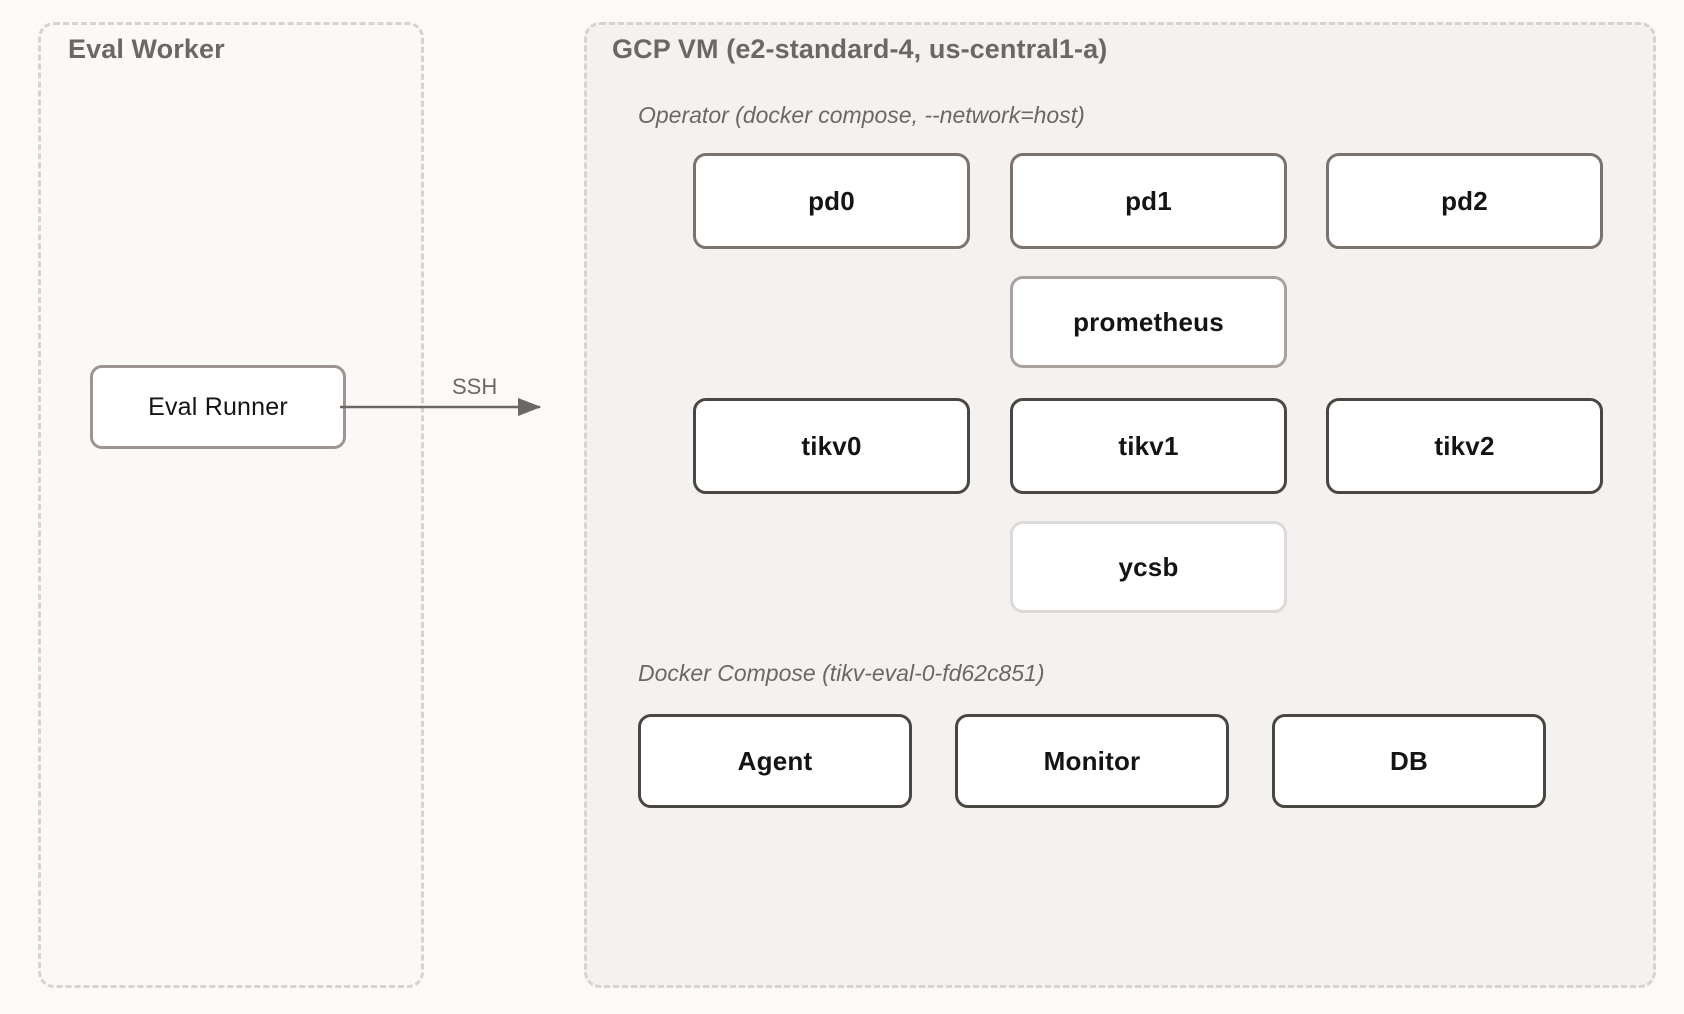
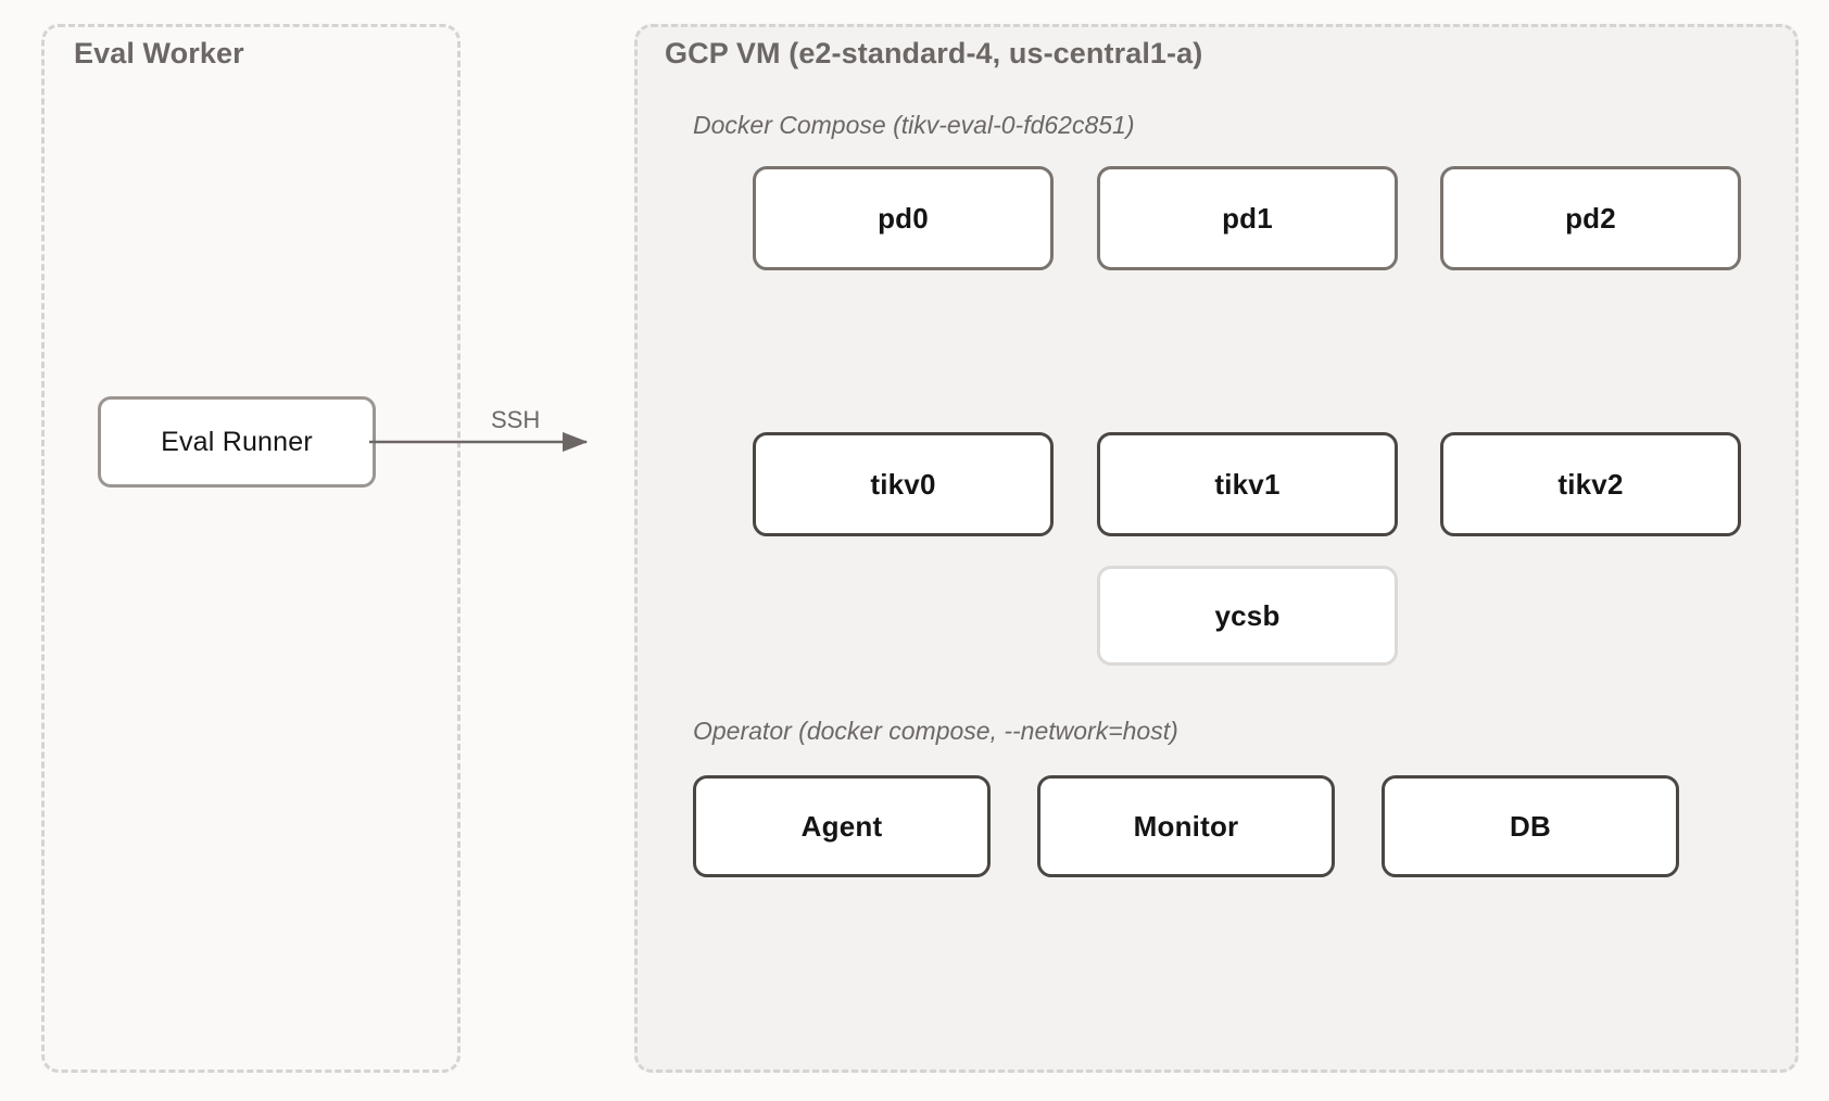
  Eval Worker
  Eval Runner
  SSH
  GCP VM (e2-standard-4, us-central1-a)
- Operator (docker compose, --network=host)
+ Docker Compose (tikv-eval-0-fd62c851)
  pd0
  pd1
  pd2
- prometheus
  tikv0
  tikv1
  tikv2
  ycsb
- Docker Compose (tikv-eval-0-fd62c851)
+ Operator (docker compose, --network=host)
  Agent
  Monitor
  DB
